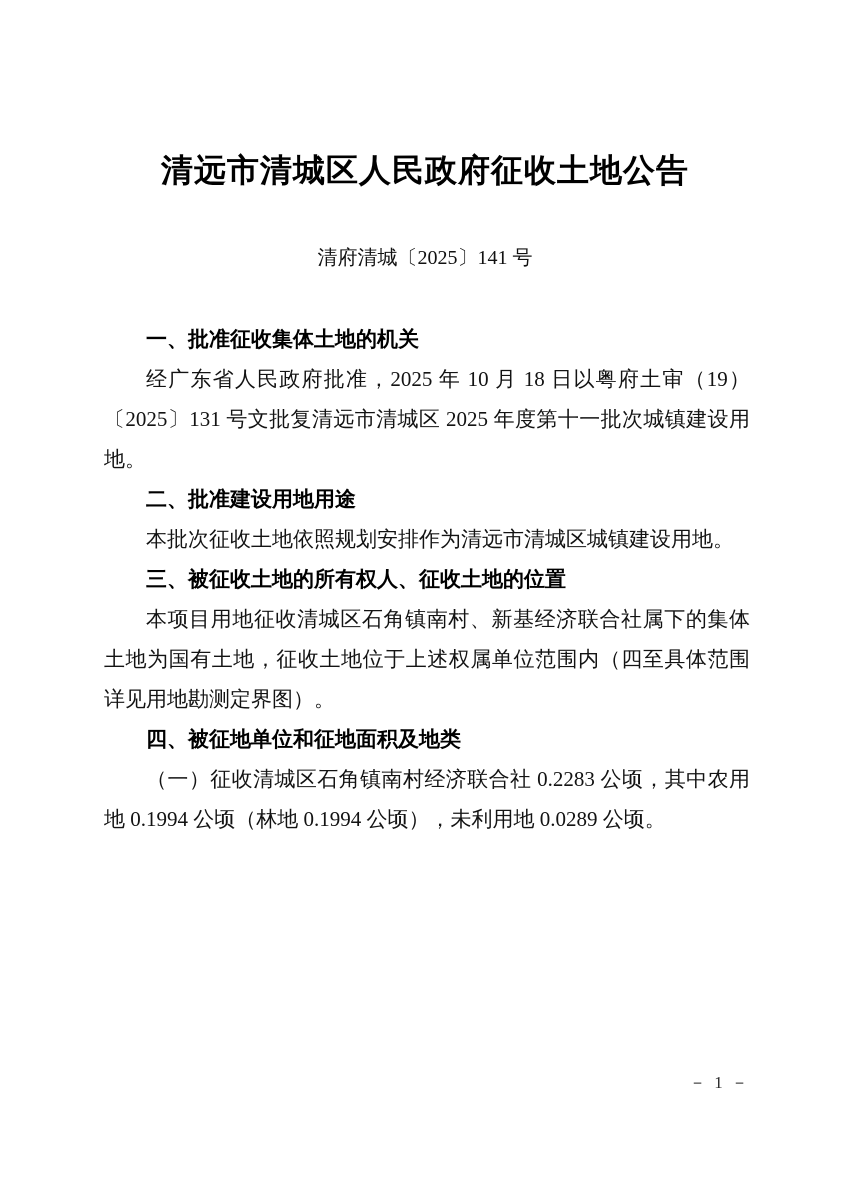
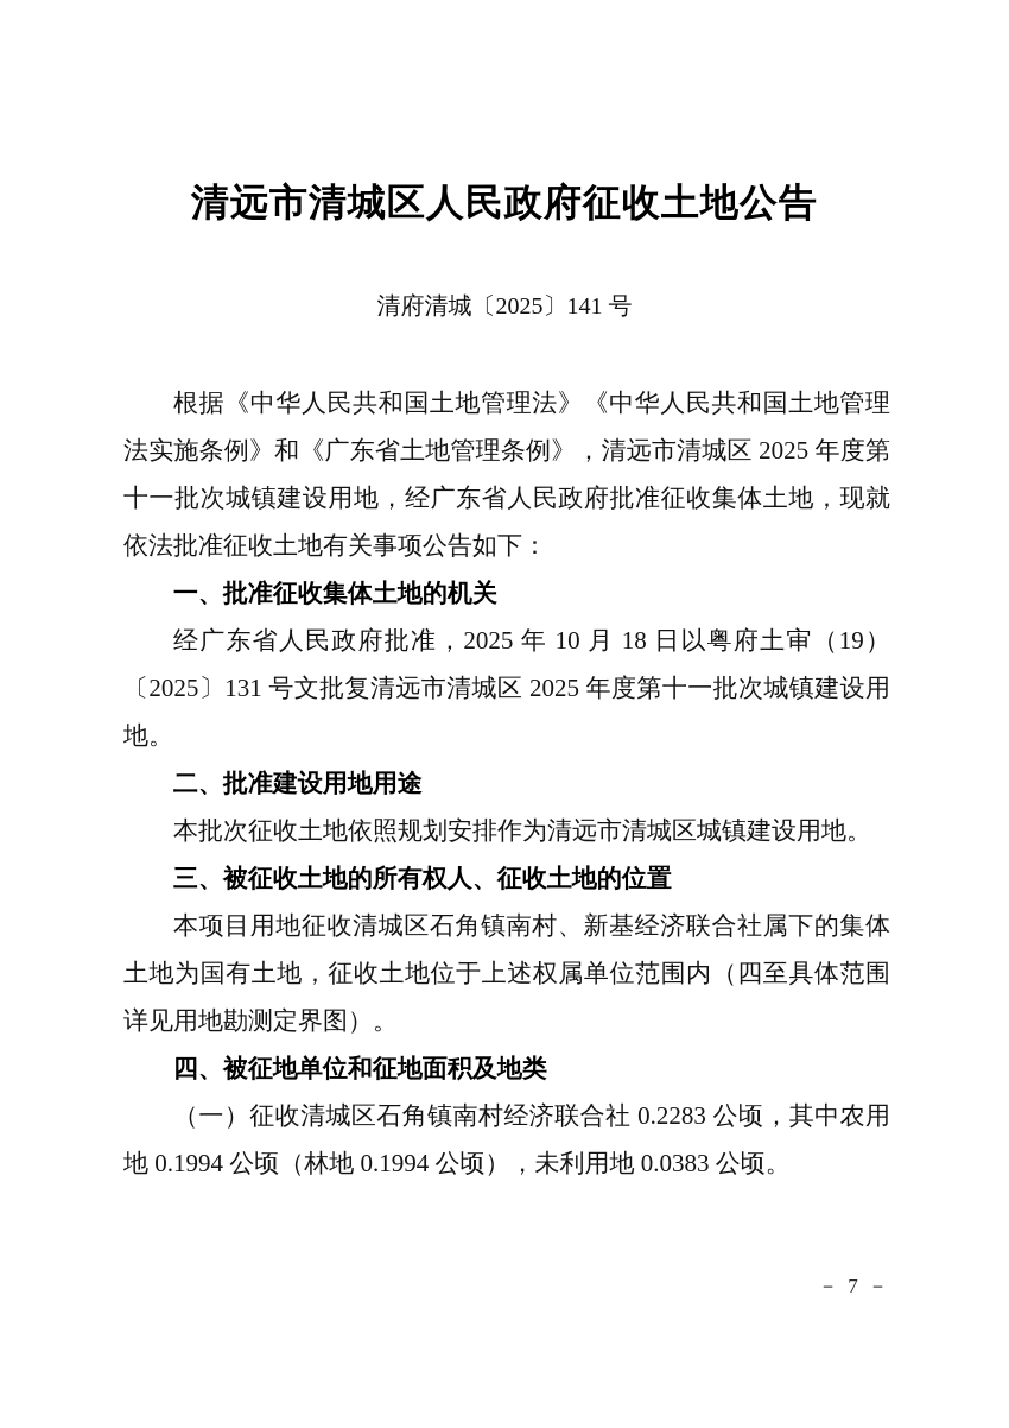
  清远市清城区人民政府征收土地公告
  清府清城〔2025〕141 号
+ 根据《中华人民共和国土地管理法》《中华人民共和国土地管理法实施条例》和《广东省土地管理条例》，清远市清城区 2025 年度第十一批次城镇建设用地，经广东省人民政府批准征收集体土地，现就依法批准征收土地有关事项公告如下：
  一、批准征收集体土地的机关
  经广东省人民政府批准，2025 年 10 月 18 日以粤府土审（19）〔2025〕131 号文批复清远市清城区 2025 年度第十一批次城镇建设用地。
  二、批准建设用地用途
  本批次征收土地依照规划安排作为清远市清城区城镇建设用地。
  三、被征收土地的所有权人、征收土地的位置
  本项目用地征收清城区石角镇南村、新基经济联合社属下的集体土地为国有土地，征收土地位于上述权属单位范围内（四至具体范围详见用地勘测定界图）。
  四、被征地单位和征地面积及地类
- （一）征收清城区石角镇南村经济联合社 0.2283 公顷，其中农用地 0.1994 公顷（林地 0.1994 公顷），未利用地 0.0289 公顷。
+ （一）征收清城区石角镇南村经济联合社 0.2283 公顷，其中农用地 0.1994 公顷（林地 0.1994 公顷），未利用地 0.0383 公顷。
- － 1 －
+ － 7 －
